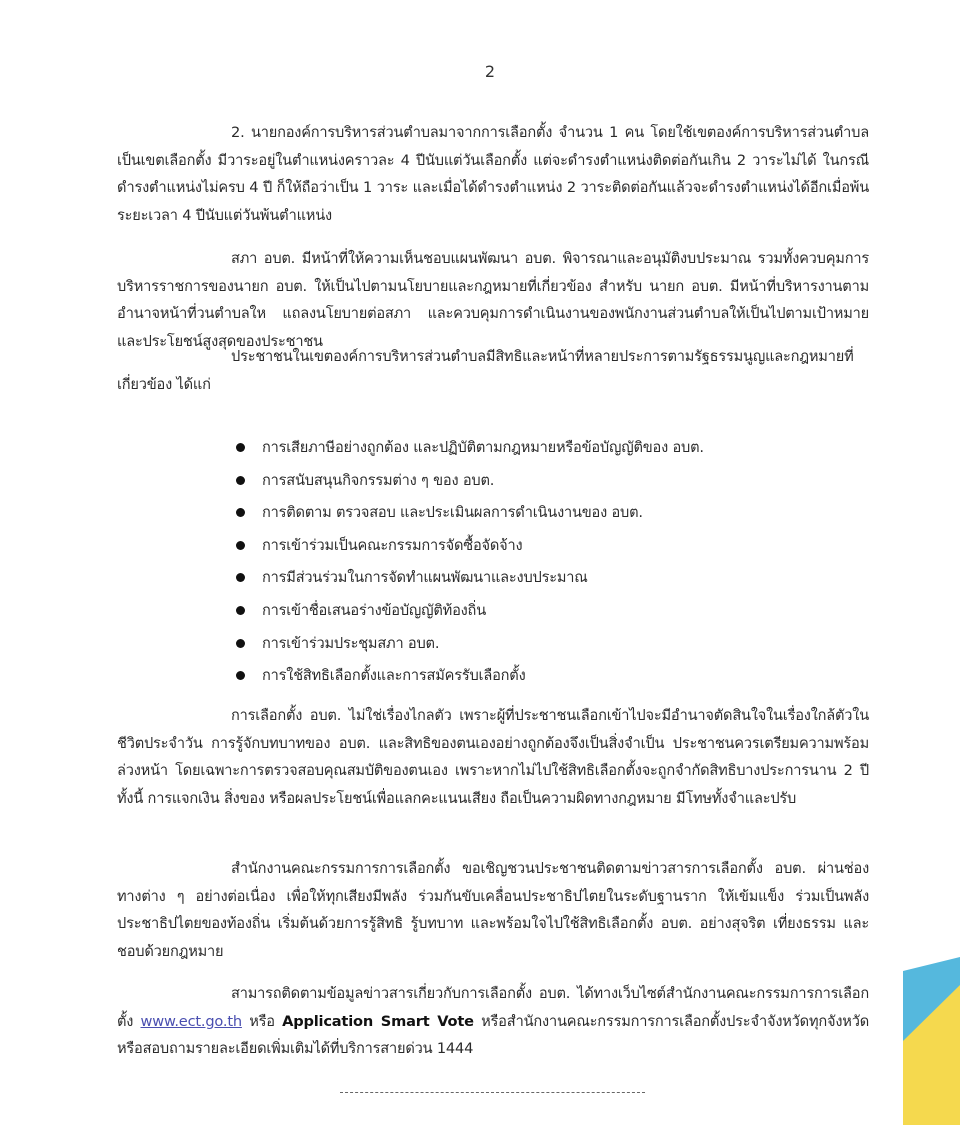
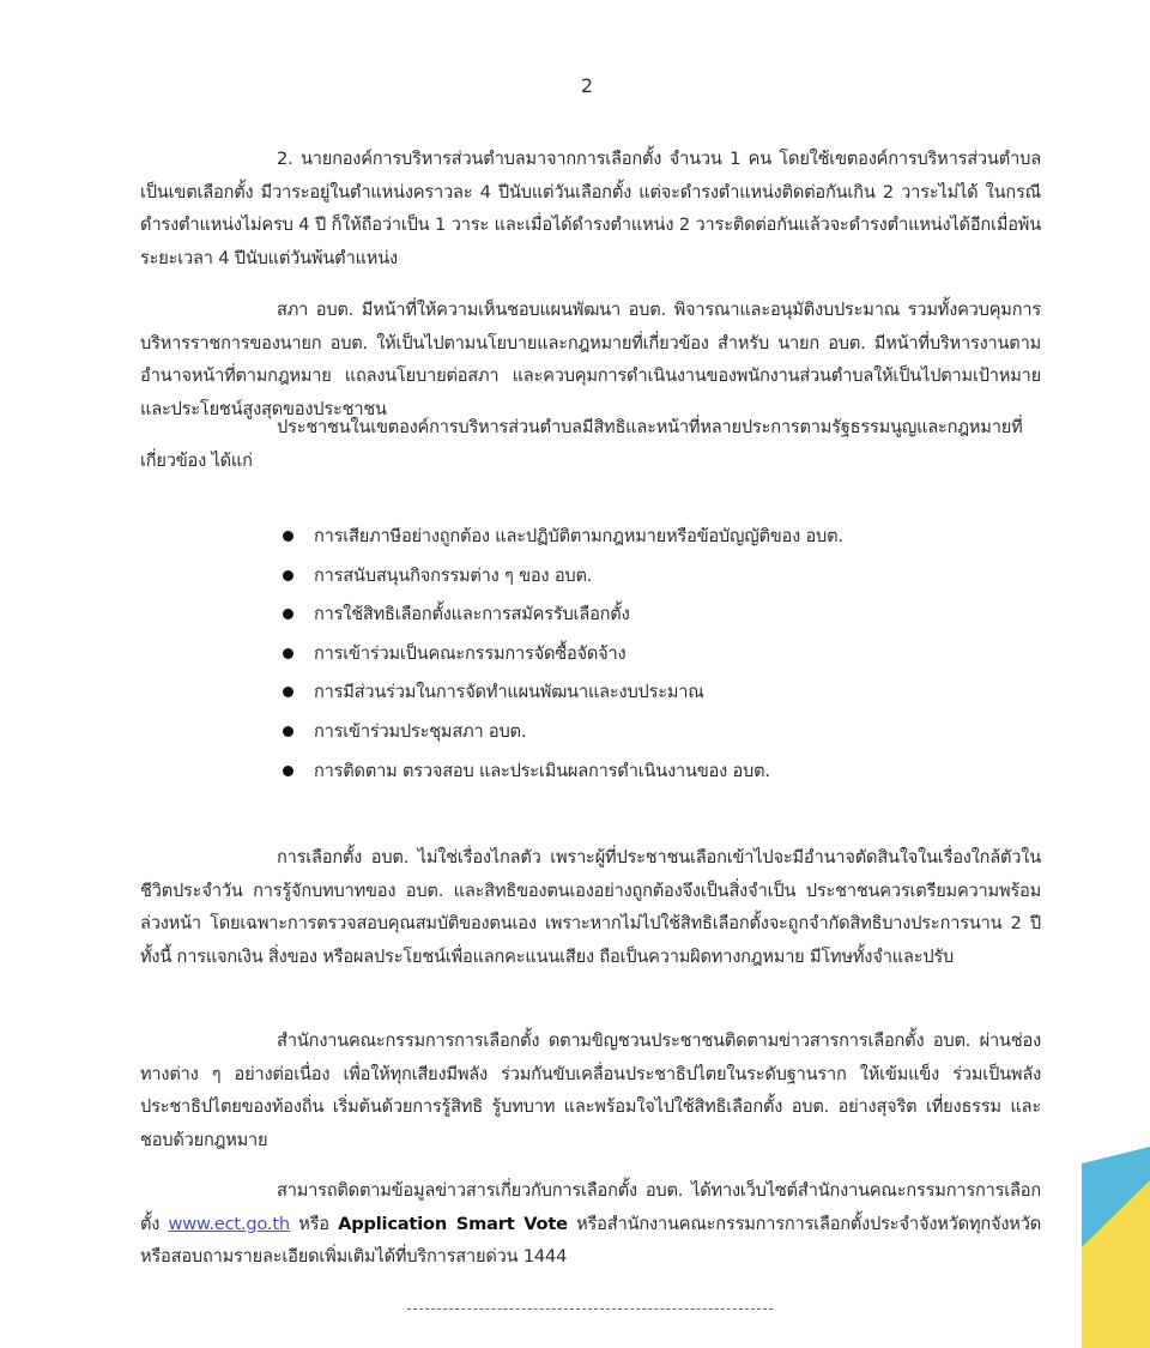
  2
  2. นายกองค์การบริหารส่วนตำบลมาจากการเลือกตั้ง จำนวน 1 คน โดยใช้เขตองค์การบริหารส่วนตำบลเป็นเขตเลือกตั้ง มีวาระอยู่ในตำแหน่งคราวละ 4 ปีนับแต่วันเลือกตั้ง แต่จะดำรงตำแหน่งติดต่อกันเกิน 2 วาระไม่ได้ ในกรณีดำรงตำแหน่งไม่ครบ 4 ปี ก็ให้ถือว่าเป็น 1 วาระ และเมื่อได้ดำรงตำแหน่ง 2 วาระติดต่อกันแล้วจะดำรงตำแหน่งได้อีกเมื่อพ้นระยะเวลา 4 ปีนับแต่วันพ้นตำแหน่ง
- สภา อบต. มีหน้าที่ให้ความเห็นชอบแผนพัฒนา อบต. พิจารณาและอนุมัติงบประมาณ รวมทั้งควบคุมการบริหารราชการของนายก อบต. ให้เป็นไปตามนโยบายและกฎหมายที่เกี่ยวข้อง สำหรับ นายก อบต. มีหน้าที่บริหารงานตามอำนาจหน้าที่วนตำบลให แถลงนโยบายต่อสภา และควบคุมการดำเนินงานของพนักงานส่วนตำบลให้เป็นไปตามเป้าหมายและประโยชน์สูงสุดของประชาชน
+ สภา อบต. มีหน้าที่ให้ความเห็นชอบแผนพัฒนา อบต. พิจารณาและอนุมัติงบประมาณ รวมทั้งควบคุมการบริหารราชการของนายก อบต. ให้เป็นไปตามนโยบายและกฎหมายที่เกี่ยวข้อง สำหรับ นายก อบต. มีหน้าที่บริหารงานตามอำนาจหน้าที่ตามกฎหมาย แถลงนโยบายต่อสภา และควบคุมการดำเนินงานของพนักงานส่วนตำบลให้เป็นไปตามเป้าหมายและประโยชน์สูงสุดของประชาชน
  ประชาชนในเขตองค์การบริหารส่วนตำบลมีสิทธิและหน้าที่หลายประการตามรัฐธรรมนูญและกฎหมายที่เกี่ยวข้อง ได้แก่
  การเสียภาษีอย่างถูกต้อง และปฏิบัติตามกฎหมายหรือข้อบัญญัติของ อบต.
  การสนับสนุนกิจกรรมต่าง ๆ ของ อบต.
- การติดตาม ตรวจสอบ และประเมินผลการดำเนินงานของ อบต.
+ การใช้สิทธิเลือกตั้งและการสมัครรับเลือกตั้ง
  การเข้าร่วมเป็นคณะกรรมการจัดซื้อจัดจ้าง
  การมีส่วนร่วมในการจัดทำแผนพัฒนาและงบประมาณ
- การเข้าชื่อเสนอร่างข้อบัญญัติท้องถิ่น
  การเข้าร่วมประชุมสภา อบต.
- การใช้สิทธิเลือกตั้งและการสมัครรับเลือกตั้ง
+ การติดตาม ตรวจสอบ และประเมินผลการดำเนินงานของ อบต.
  การเลือกตั้ง อบต. ไม่ใช่เรื่องไกลตัว เพราะผู้ที่ประชาชนเลือกเข้าไปจะมีอำนาจตัดสินใจในเรื่องใกล้ตัวในชีวิตประจำวัน การรู้จักบทบาทของ อบต. และสิทธิของตนเองอย่างถูกต้องจึงเป็นสิ่งจำเป็น ประชาชนควรเตรียมความพร้อมล่วงหน้า โดยเฉพาะการตรวจสอบคุณสมบัติของตนเอง เพราะหากไม่ไปใช้สิทธิเลือกตั้งจะถูกจำกัดสิทธิบางประการนาน 2 ปี ทั้งนี้ การแจกเงิน สิ่งของ หรือผลประโยชน์เพื่อแลกคะแนนเสียง ถือเป็นความผิดทางกฎหมาย มีโทษทั้งจำและปรับ
- สำนักงานคณะกรรมการการเลือกตั้ง ขอเชิญชวนประชาชนติดตามข่าวสารการเลือกตั้ง อบต. ผ่านช่องทางต่าง ๆ อย่างต่อเนื่อง เพื่อให้ทุกเสียงมีพลัง ร่วมกันขับเคลื่อนประชาธิปไตยในระดับฐานราก ให้เข้มแข็ง ร่วมเป็นพลังประชาธิปไตยของท้องถิ่น เริ่มต้นด้วยการรู้สิทธิ รู้บทบาท และพร้อมใจไปใช้สิทธิเลือกตั้ง อบต. อย่างสุจริต เที่ยงธรรม และชอบด้วยกฎหมาย
+ สำนักงานคณะกรรมการการเลือกตั้ง ดตามขิญชวนประชาชนติดตามข่าวสารการเลือกตั้ง อบต. ผ่านช่องทางต่าง ๆ อย่างต่อเนื่อง เพื่อให้ทุกเสียงมีพลัง ร่วมกันขับเคลื่อนประชาธิปไตยในระดับฐานราก ให้เข้มแข็ง ร่วมเป็นพลังประชาธิปไตยของท้องถิ่น เริ่มต้นด้วยการรู้สิทธิ รู้บทบาท และพร้อมใจไปใช้สิทธิเลือกตั้ง อบต. อย่างสุจริต เที่ยงธรรม และชอบด้วยกฎหมาย
  สามารถติดตามข้อมูลข่าวสารเกี่ยวกับการเลือกตั้ง อบต. ได้ทางเว็บไซต์สำนักงานคณะกรรมการการเลือกตั้ง www.ect.go.th หรือ Application Smart Vote หรือสำนักงานคณะกรรมการการเลือกตั้งประจำจังหวัดทุกจังหวัด หรือสอบถามรายละเอียดเพิ่มเติมได้ที่บริการสายด่วน 1444
